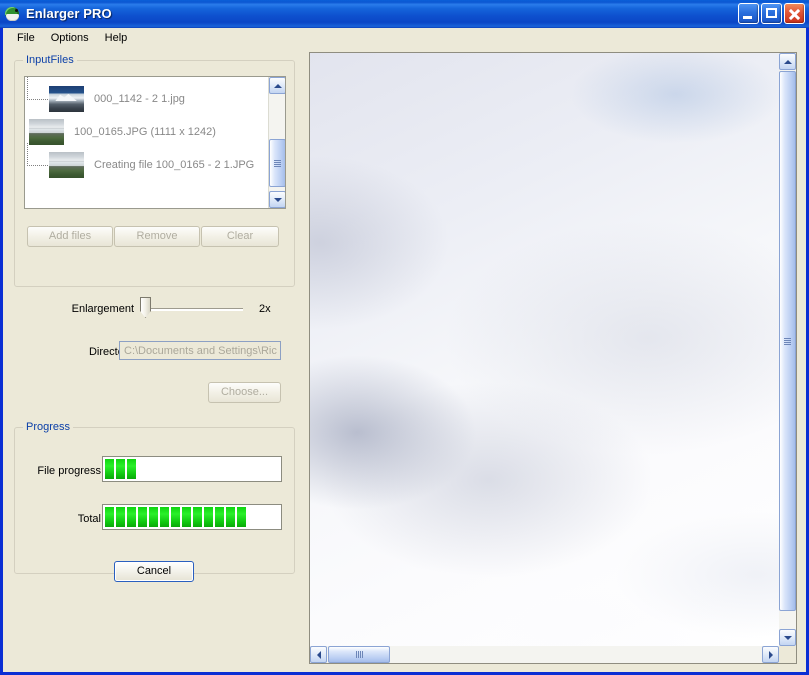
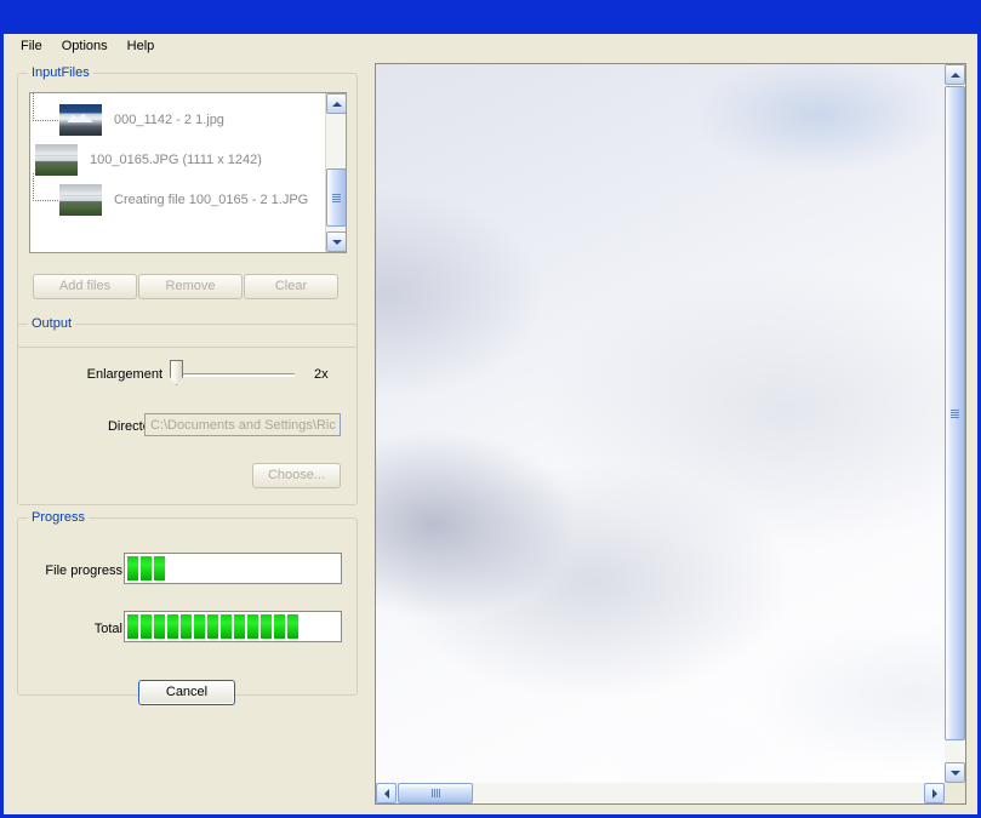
- Enlarger PRO
  File
  Options
  Help
  InputFiles
  000_1142 - 2 1.jpg
  100_0165.JPG (1111 x 1242)
  Creating file 100_0165 - 2 1.JPG
  Add files
  Remove
  Clear
+ Output
  Enlargement
  2x
  C:\Documents and Settings\Ric
  Choose...
  Progress
  File progress
  Total
  Cancel
